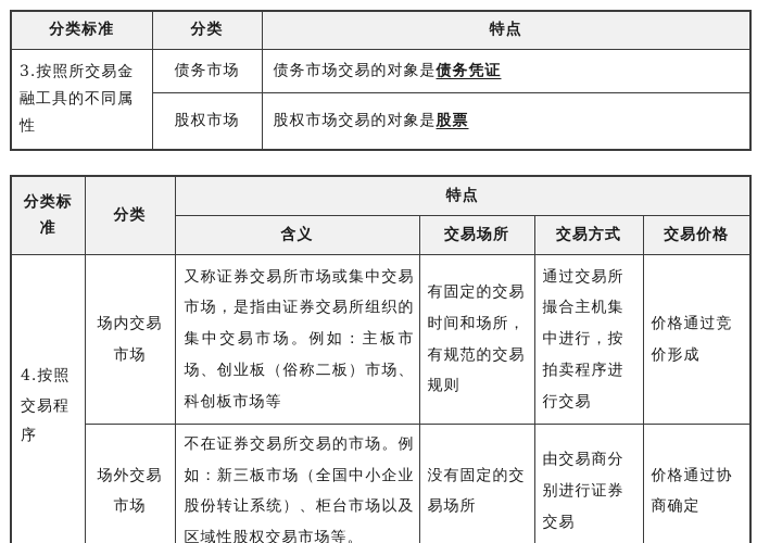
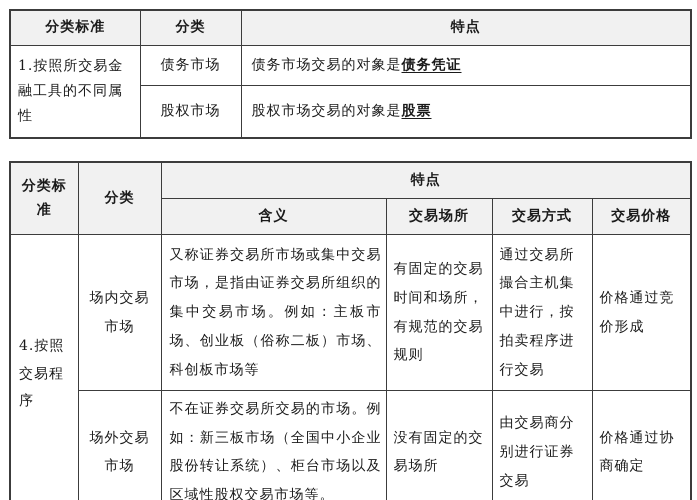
  分类标准	分类	特点
- 3.按照所交易金融工具的不同属性	债务市场	债务市场交易的对象是债务凭证
+ 1.按照所交易金融工具的不同属性	债务市场	债务市场交易的对象是债务凭证
  股权市场	股权市场交易的对象是股票
  分类标准	分类	特点
  含义	交易场所	交易方式	交易价格
  4.按照交易程序	场内交易市场	又称证券交易所市场或集中交易市场，是指由证券交易所组织的集中交易市场。例如：主板市场、创业板（俗称二板）市场、科创板市场等	有固定的交易时间和场所，有规范的交易规则	通过交易所撮合主机集中进行，按拍卖程序进行交易	价格通过竞价形成
  场外交易市场	不在证券交易所交易的市场。例如：新三板市场（全国中小企业股份转让系统）、柜台市场以及区域性股权交易市场等。	没有固定的交易场所	由交易商分别进行证券交易	价格通过协商确定
